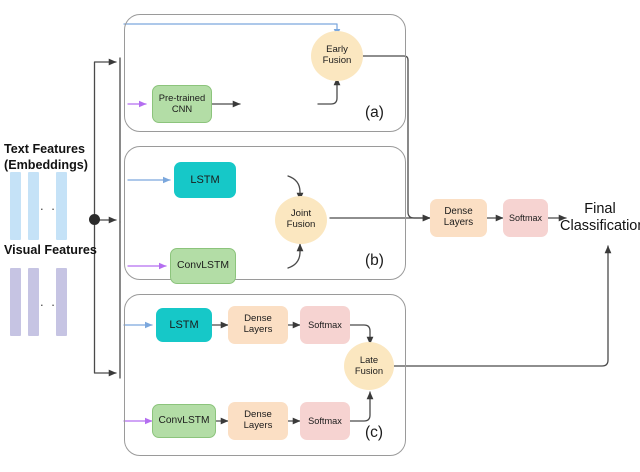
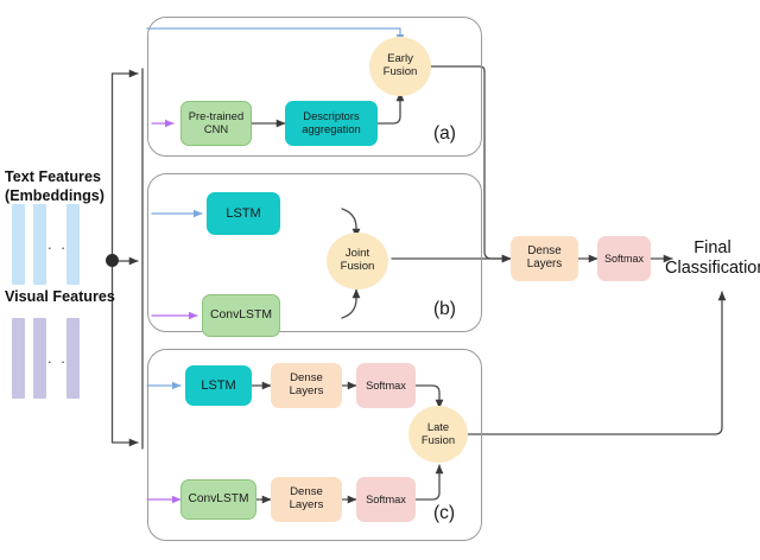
  Text Features
  (Embeddings)
  . .
  Visual Features
  . .
  (a)
  Pre-trained
  CNN
+ Descriptors
+ aggregation
  Early
  Fusion
  (b)
  LSTM
  ConvLSTM
  Joint
  Fusion
  (c)
  LSTM
  Dense
  Layers
  Softmax
  ConvLSTM
  Dense
  Layers
  Softmax
  Late
  Fusion
  Dense
  Layers
  Softmax
  Final
  Classificatio
